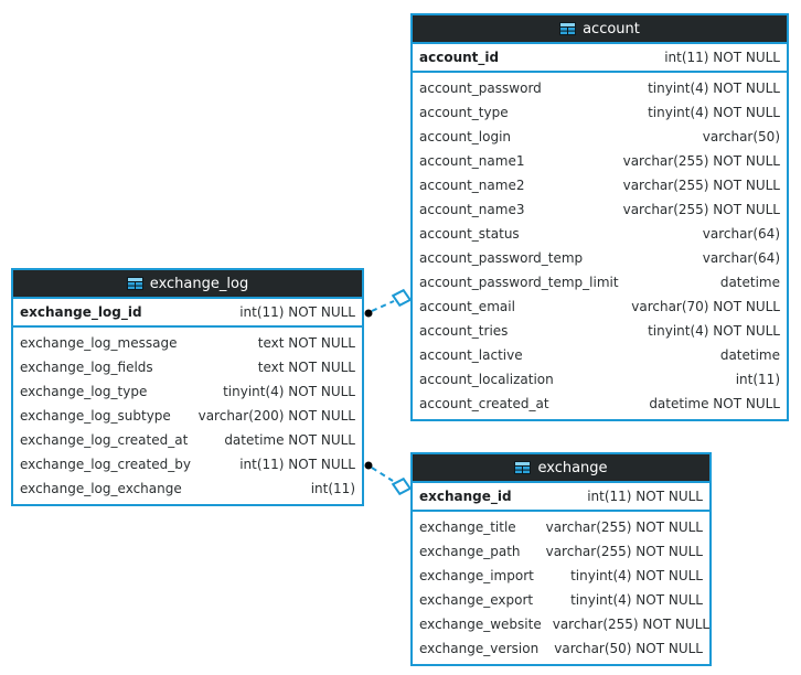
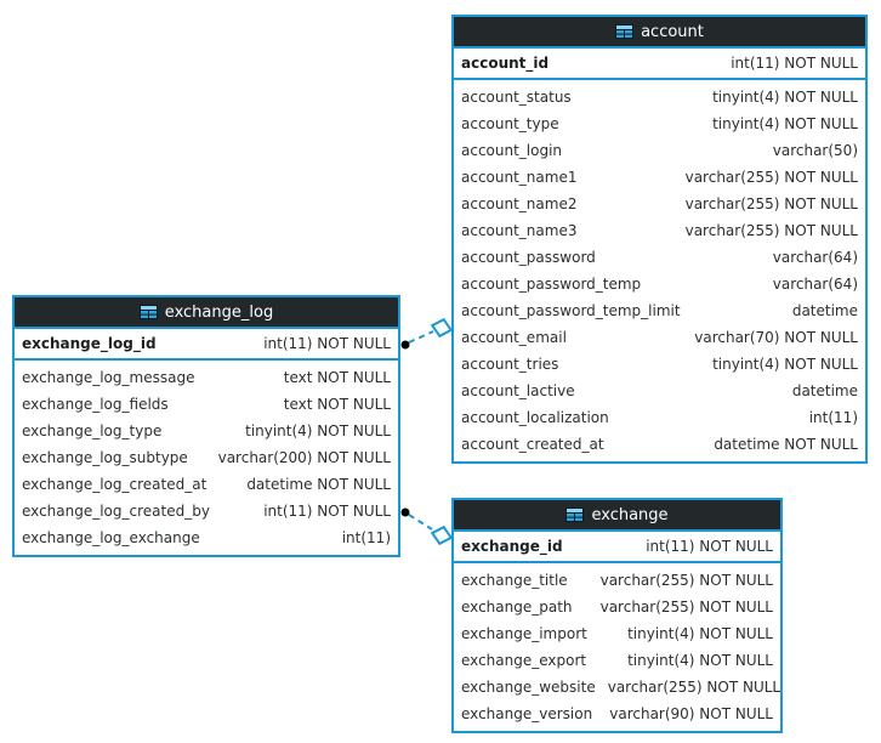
  account
  account_id
  int(11) NOT NULL
- account_password
+ account_status
  tinyint(4) NOT NULL
  account_type
  tinyint(4) NOT NULL
  account_login
  varchar(50)
  account_name1
  varchar(255) NOT NULL
  account_name2
  varchar(255) NOT NULL
  account_name3
  varchar(255) NOT NULL
- account_status
+ account_password
  varchar(64)
  account_password_temp
  varchar(64)
  account_password_temp_limit
  datetime
  account_email
  varchar(70) NOT NULL
  account_tries
  tinyint(4) NOT NULL
  account_lactive
  datetime
  account_localization
  int(11)
  account_created_at
  datetime NOT NULL
  exchange_log
  exchange_log_id
  int(11) NOT NULL
  exchange_log_message
  text NOT NULL
  exchange_log_fields
  text NOT NULL
  exchange_log_type
  tinyint(4) NOT NULL
  exchange_log_subtype
  varchar(200) NOT NULL
  exchange_log_created_at
  datetime NOT NULL
  exchange_log_created_by
  int(11) NOT NULL
  exchange_log_exchange
  int(11)
  exchange
  exchange_id
  int(11) NOT NULL
  exchange_title
  varchar(255) NOT NULL
  exchange_path
  varchar(255) NOT NULL
  exchange_import
  tinyint(4) NOT NULL
  exchange_export
  tinyint(4) NOT NULL
  exchange_website
  varchar(255) NOT NULL
  exchange_version
- varchar(50) NOT NULL
+ varchar(90) NOT NULL
